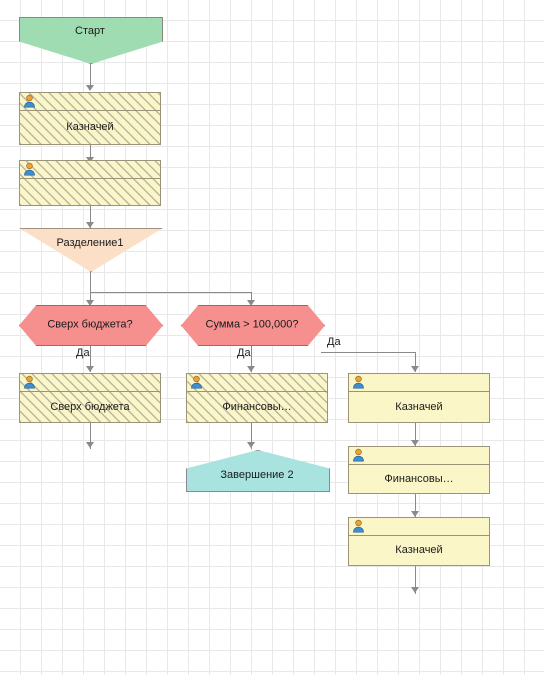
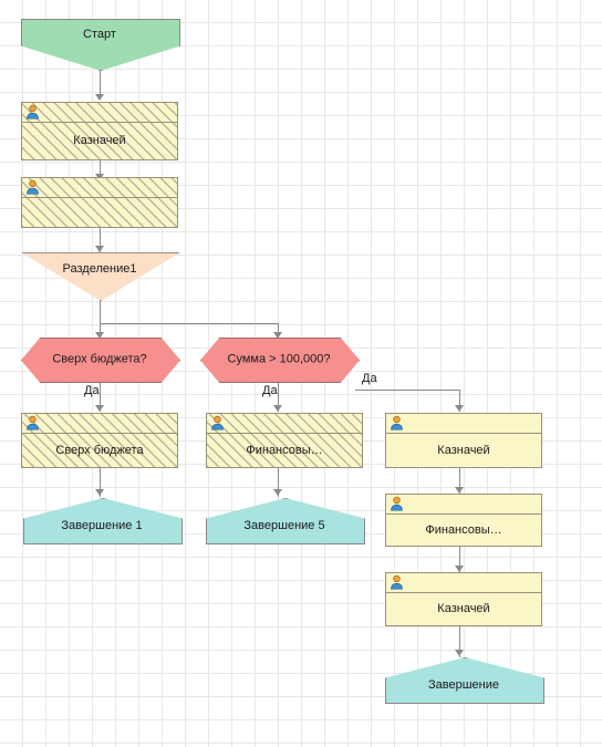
  Да
  Да
  Да
  Старт
  Казначей
  Разделение1
  Сверх бюджета?
  Сумма > 100,000?
  Сверх бюджета
  Финансовы…
  Казначей
+ Завершение 1
- Завершение 2
+ Завершение 5
  Финансовы…
  Казначей
+ Завершение
